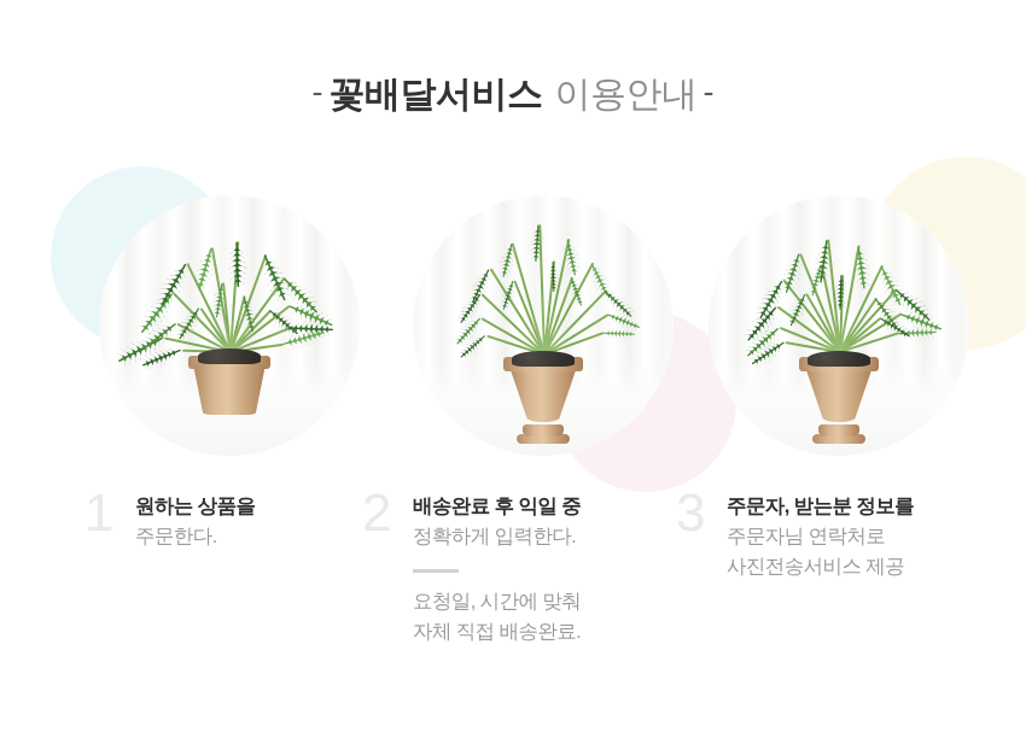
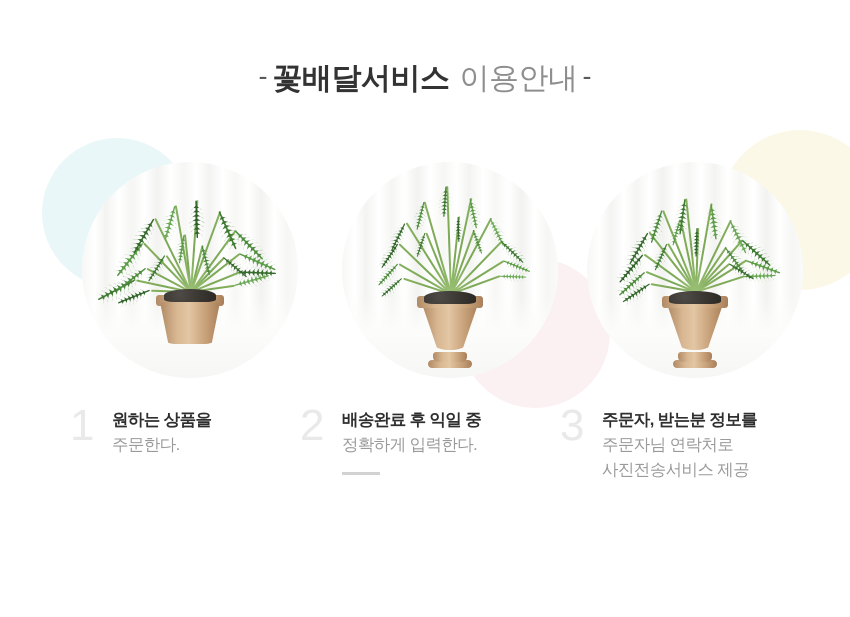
  - 꽃배달서비스 이용안내 -
  원하는 상품을
  주문한다.
  배송완료 후 익일 중
  정확하게 입력한다.
- 요청일, 시간에 맞춰
- 자체 직접 배송완료.
  주문자, 받는분 정보를
  주문자님 연락처로
  사진전송서비스 제공
